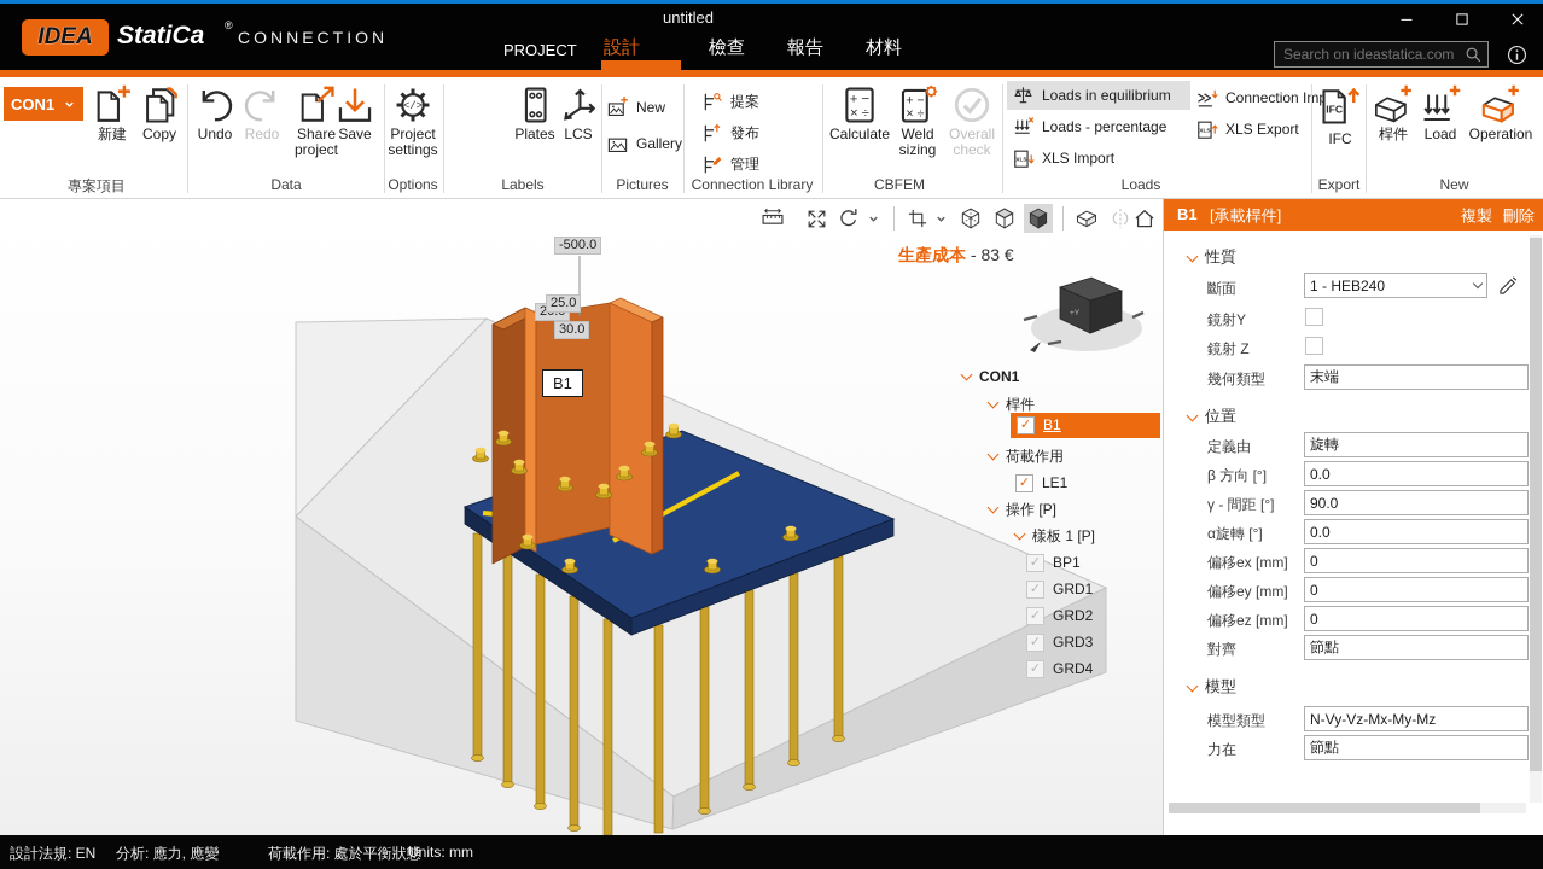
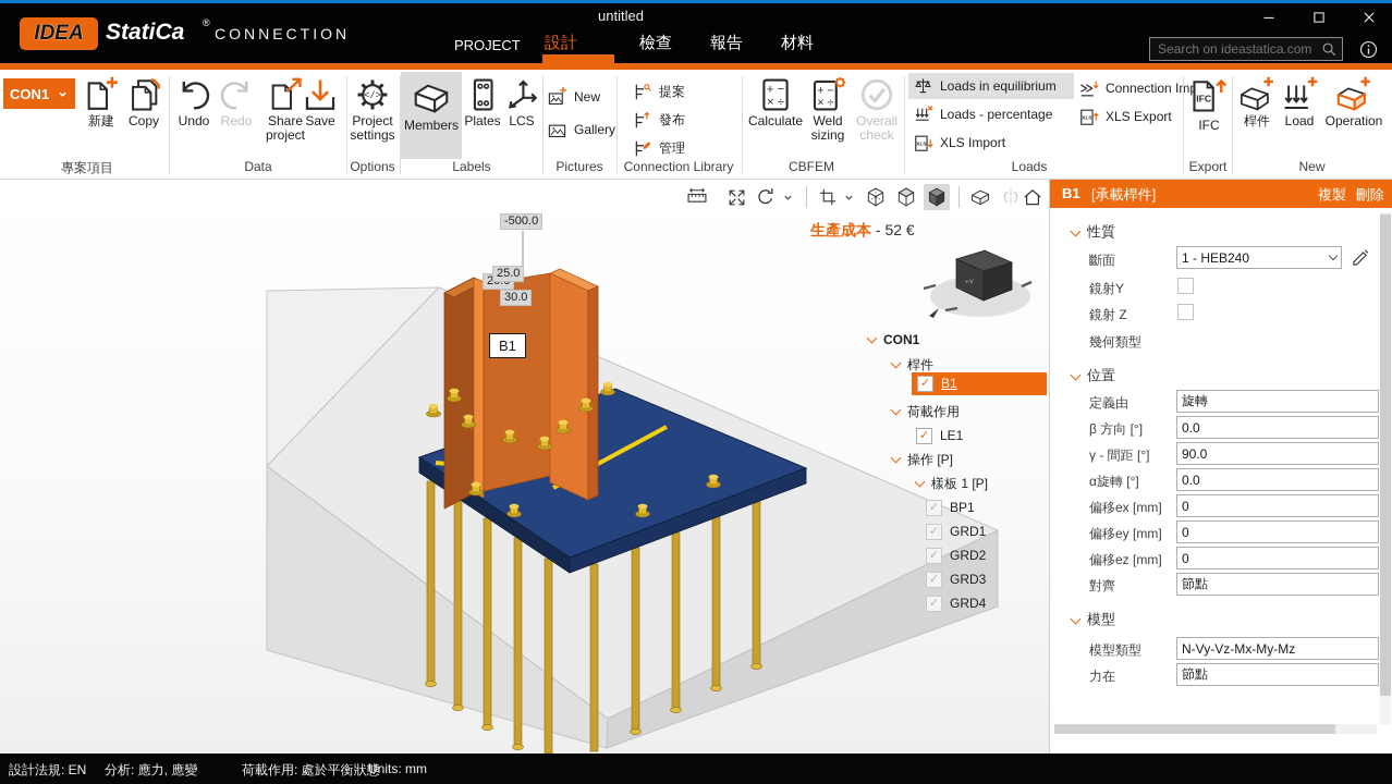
  IDEA
  StatiCa
  ®
  CONNECTION
  untitled
  PROJECT
  設計
  檢查
  報告
  材料
  Search on ideastatica.com
  CON1
  新建
  Copy
  專案項目
  Undo
  Redo
  Share project
  Save
  Data
  Project settings
  Options
+ Members
  Plates
  LCS
  Labels
  New
  Gallery
  Pictures
  提案
  發布
  管理
  Connection Library
  Calculate
  Weld sizing
  Overall check
  CBFEM
  Loads in equilibrium
  Loads - percentage
  XLS Import
  Connection Im
  XLS Export
  Loads
  IFC
  Export
  桿件
  Load
  Operation
  New
  -500.0
  25.0
  30.0
  B1
- 生產成本 - 83 €
+ 生產成本 - 52 €
  CON1
  桿件
  B1
  荷載作用
  LE1
  操作 [P]
  樣板 1 [P]
  BP1
  GRD1
  GRD2
  GRD3
  GRD4
  B1
  [承載桿件]
  複製
  刪除
  性質
  斷面
  1 - HEB240
  鏡射Y
  鏡射 Z
  幾何類型
- 末端
  位置
  定義由
  旋轉
  β 方向 [°]
  0.0
  γ - 間距 [°]
  90.0
  α旋轉 [°]
  0.0
  偏移ex [mm]
  0
  偏移ey [mm]
  0
  偏移ez [mm]
  0
  對齊
  節點
  模型
  模型類型
  N-Vy-Vz-Mx-My-Mz
  力在
  節點
  設計法規: EN
  分析: 應力, 應變
  荷載作用: 處於平衡狀態
  Units: mm
